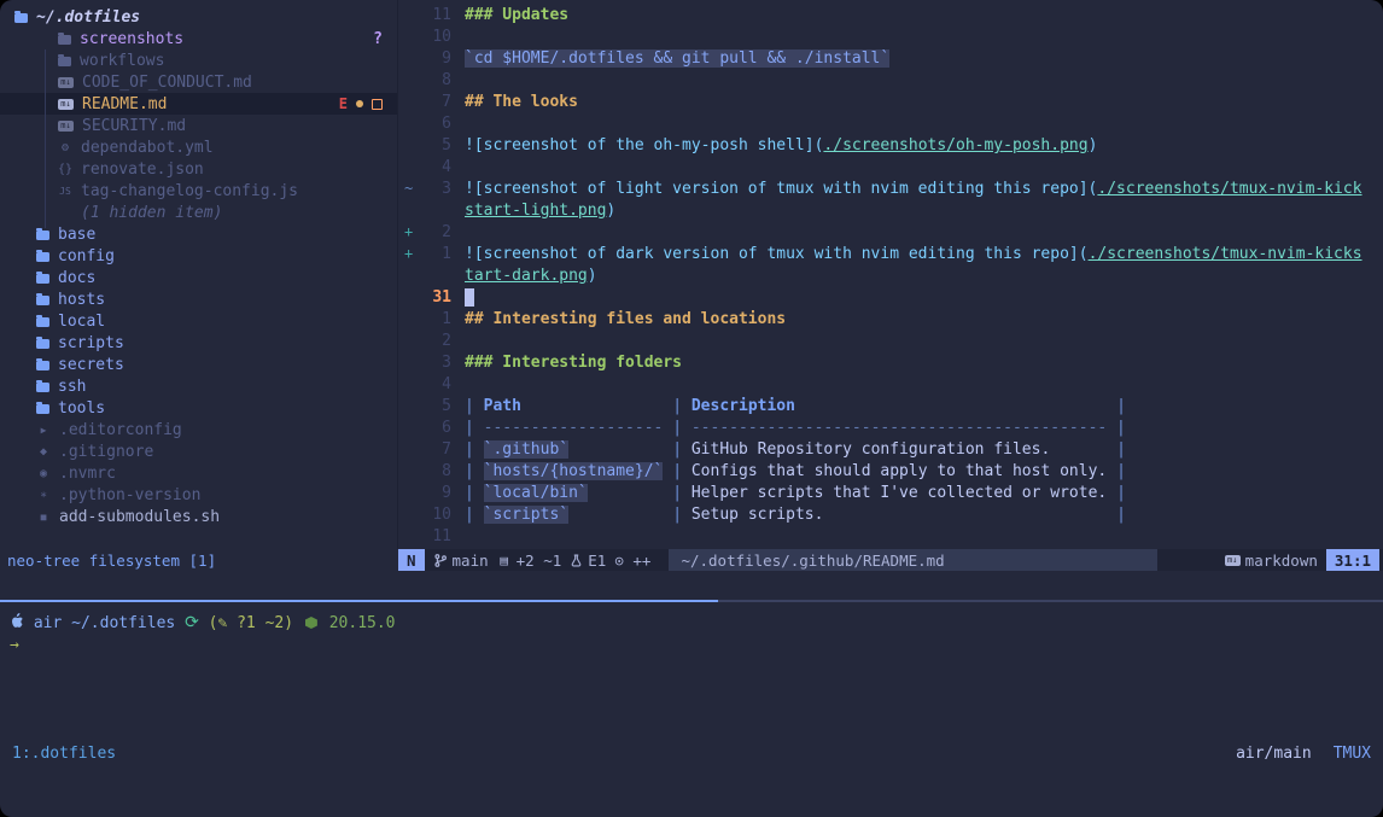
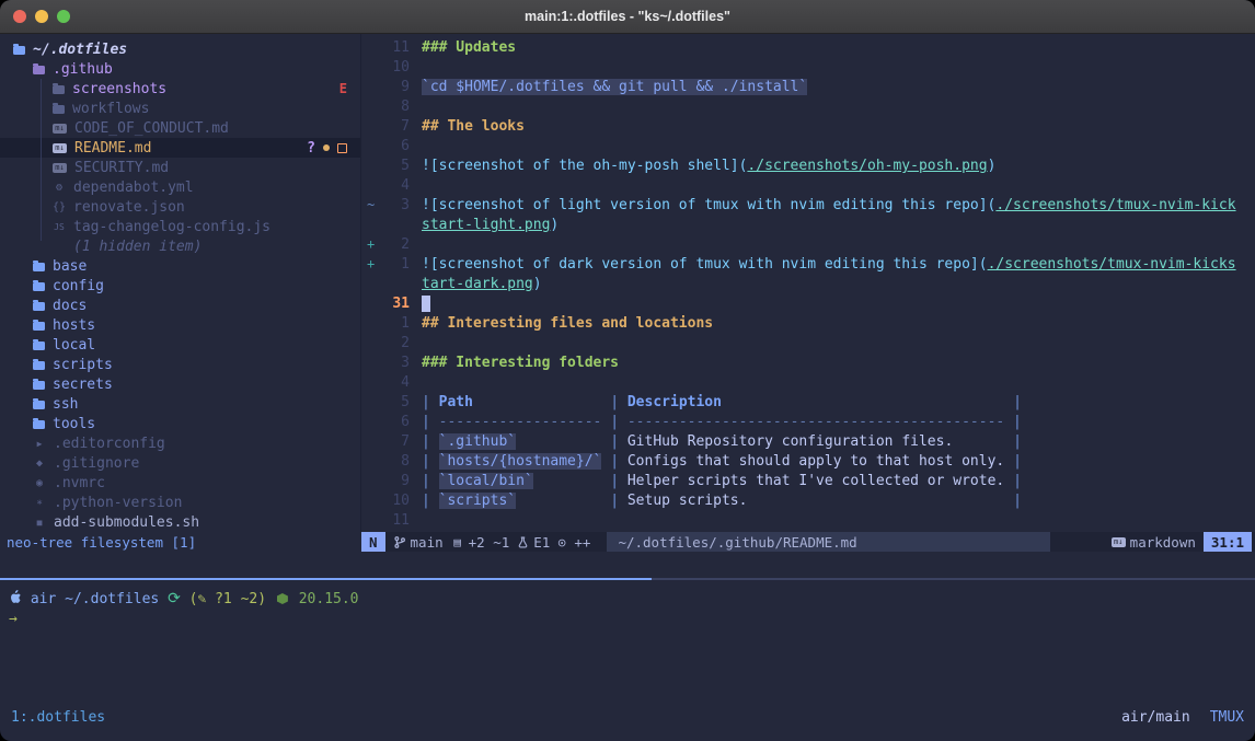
+ main:1:.dotfiles - "ks~/.dotfiles"
  ~/.dotfiles
+ .github
  screenshots
- ?
+ E
  workflows
  m↓
  CODE_OF_CONDUCT.md
  m↓
  README.md
- E
+ ?
  m↓
  SECURITY.md
  ⚙
  dependabot.yml
  {}
  renovate.json
  JS
  tag-changelog-config.js
  (1 hidden item)
  base
  config
  docs
  hosts
  local
  scripts
  secrets
  ssh
  tools
  ▶
  .editorconfig
  ◆
  .gitignore
  ◉
  .nvmrc
  ∗
  .python-version
  ■
  add-submodules.sh
  11
  ### Updates
  10
  9
  `cd $HOME/.dotfiles && git pull && ./install`
  8
  7
  ## The looks
  6
  5
  ![screenshot of the oh-my-posh shell](./screenshots/oh-my-posh.png)
  4
  ~
  3
  ![screenshot of light version of tmux with nvim editing this repo](./screenshots/tmux-nvim-kick
  start-light.png)
  +
  2
  +
  1
  ![screenshot of dark version of tmux with nvim editing this repo](./screenshots/tmux-nvim-kicks
  tart-dark.png)
  31
  1
  ## Interesting files and locations
  2
  3
  ### Interesting folders
  4
  5
  | Path | Description |
  6
  | ------------------- | -------------------------------------------- |
  7
  | `.github` | GitHub Repository configuration files. |
  8
  | `hosts/{hostname}/` | Configs that should apply to that host only. |
  9
  | `local/bin` | Helper scripts that I've collected or wrote. |
  10
  | `scripts` | Setup scripts. |
  11
  neo-tree filesystem [1]
  N
  main
  ▤
  +2 ~1
  E1
  ⊙ ++
  ~/.dotfiles/.github/README.md
  m↓
  markdown
  31:1
  air ~/.dotfiles
  ⟳
  (✎ ?1 ~2)
  20.15.0
  →
  1:.dotfiles
  air/main
  TMUX
